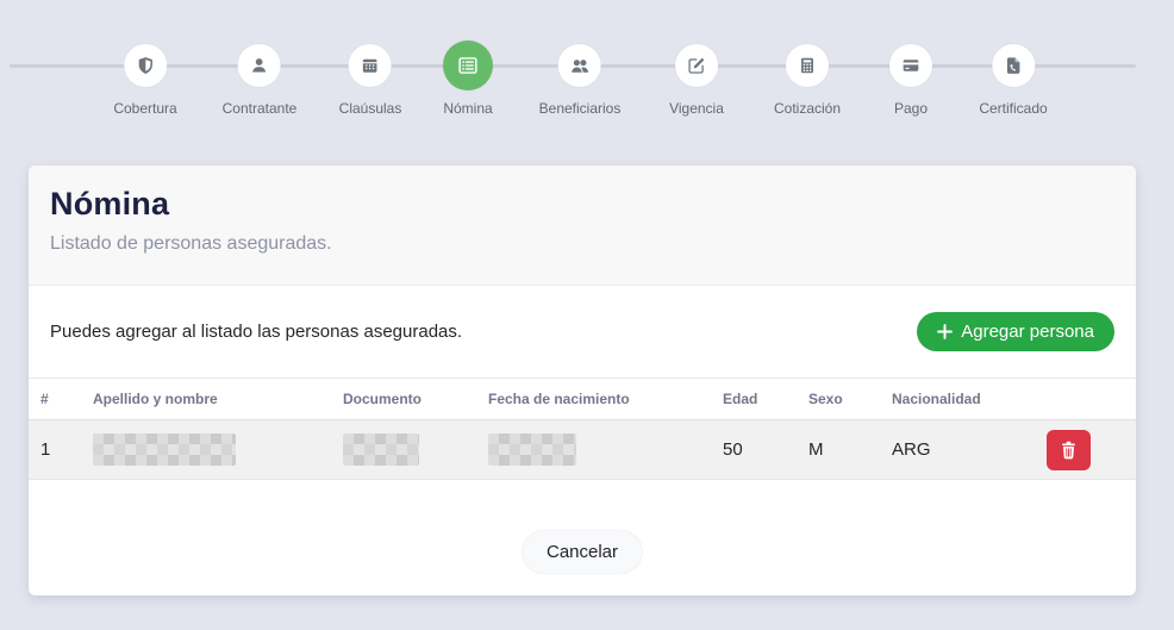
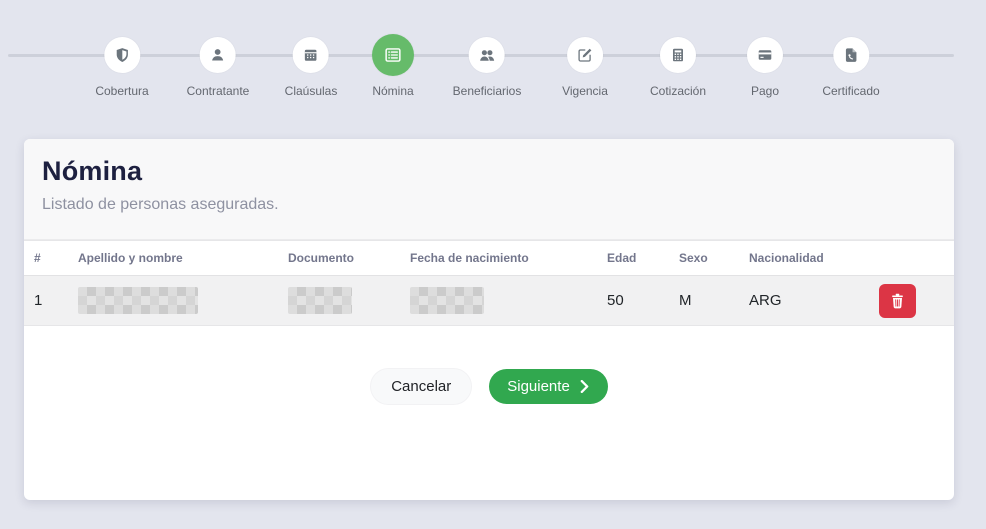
  Cobertura
  Contratante
  Claúsulas
  Nómina
  Beneficiarios
  Vigencia
  Cotización
  Pago
  Certificado
  Nómina
  Listado de personas aseguradas.
- Puedes agregar al listado las personas aseguradas.
- Agregar persona
  #	Apellido y nombre	Documento	Fecha de nacimiento	Edad	Sexo	Nacionalidad
  1				50	M	ARG
  Cancelar
+ Siguiente
